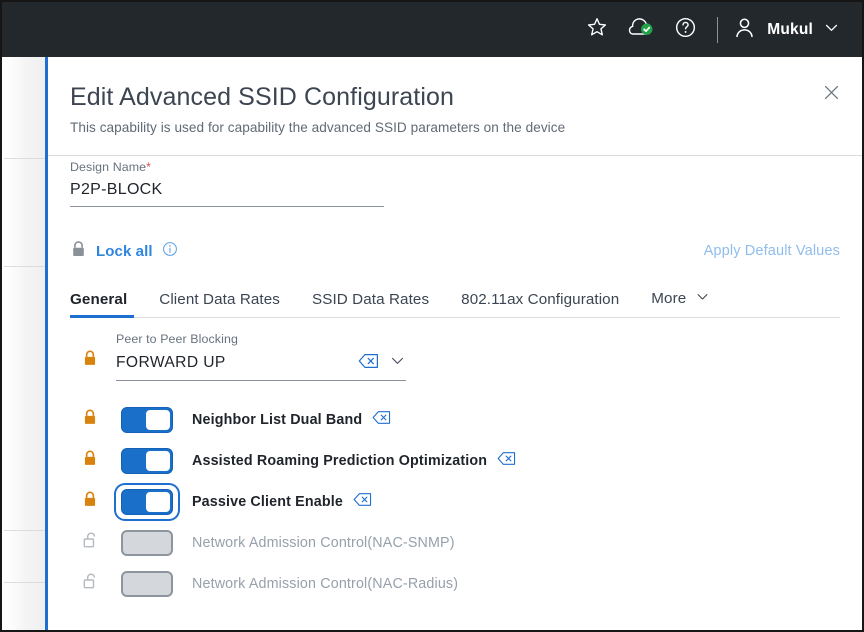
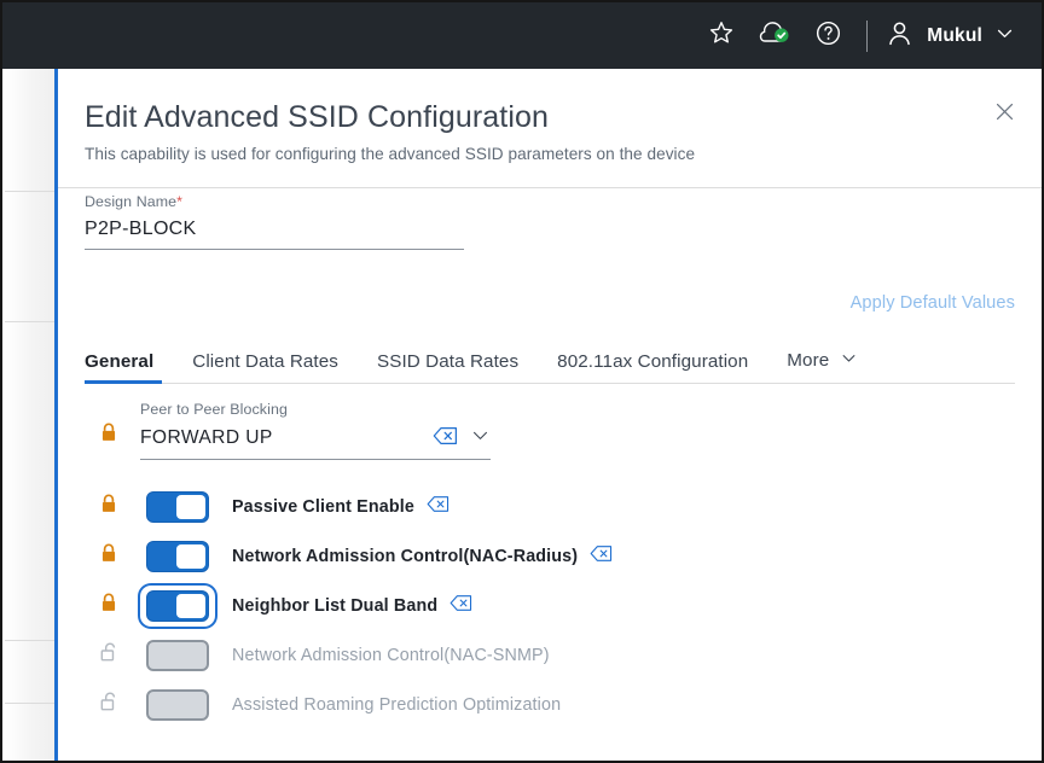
  Mukul
  Edit Advanced SSID Configuration
- This capability is used for capability the advanced SSID parameters on the device
+ This capability is used for configuring the advanced SSID parameters on the device
  Design Name*
  P2P-BLOCK
- Lock all
  Apply Default Values
  General
  Client Data Rates
  SSID Data Rates
  802.11ax Configuration
  More
  Peer to Peer Blocking
  FORWARD UP
- Neighbor List Dual Band
+ Passive Client Enable
- Assisted Roaming Prediction Optimization
+ Network Admission Control(NAC-Radius)
- Passive Client Enable
+ Neighbor List Dual Band
  Network Admission Control(NAC-SNMP)
- Network Admission Control(NAC-Radius)
+ Assisted Roaming Prediction Optimization
